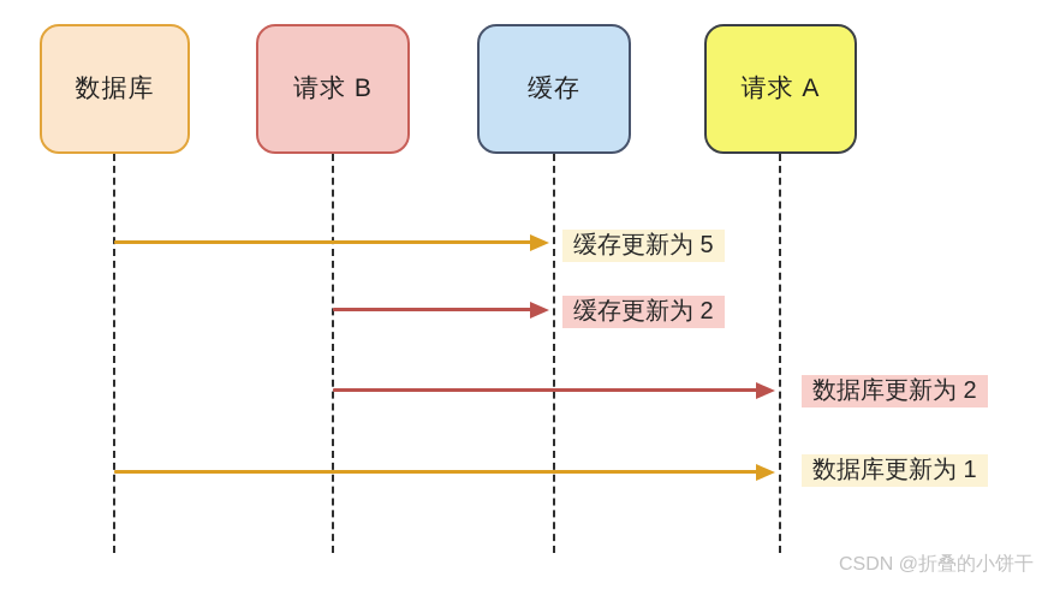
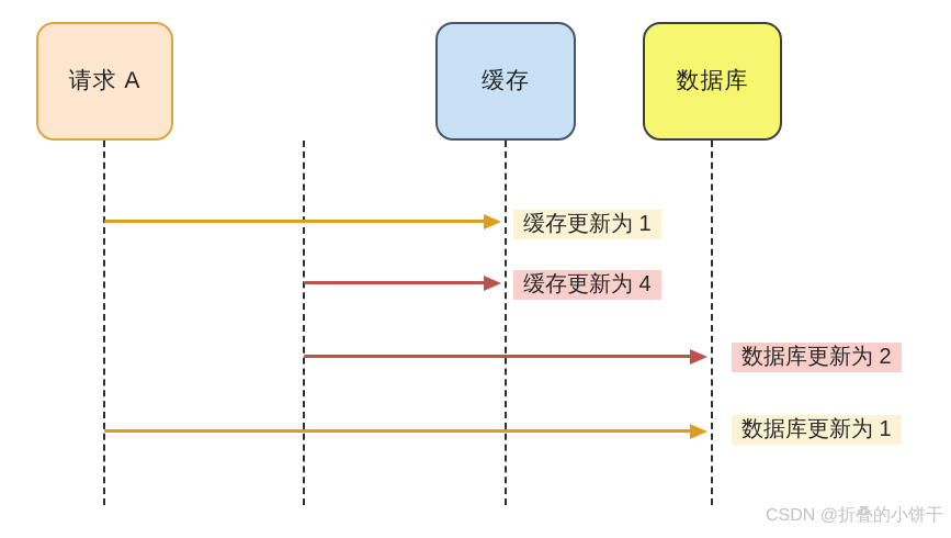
- 数据库
+ 请求 A
- 请求 B
  缓存
- 请求 A
+ 数据库
- 缓存更新为 5
+ 缓存更新为 1
- 缓存更新为 2
+ 缓存更新为 4
  数据库更新为 2
  数据库更新为 1
  CSDN @折叠的小饼干
